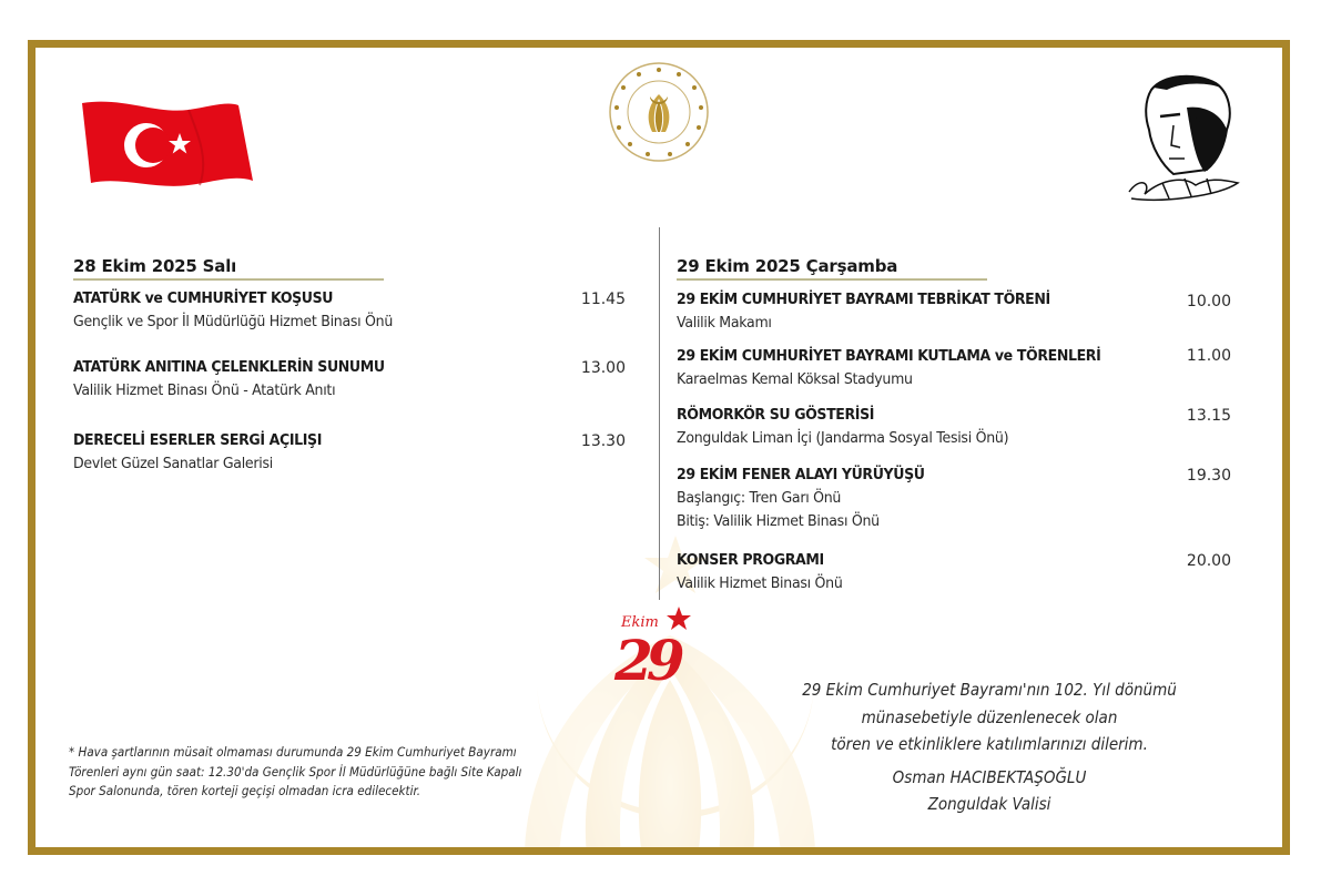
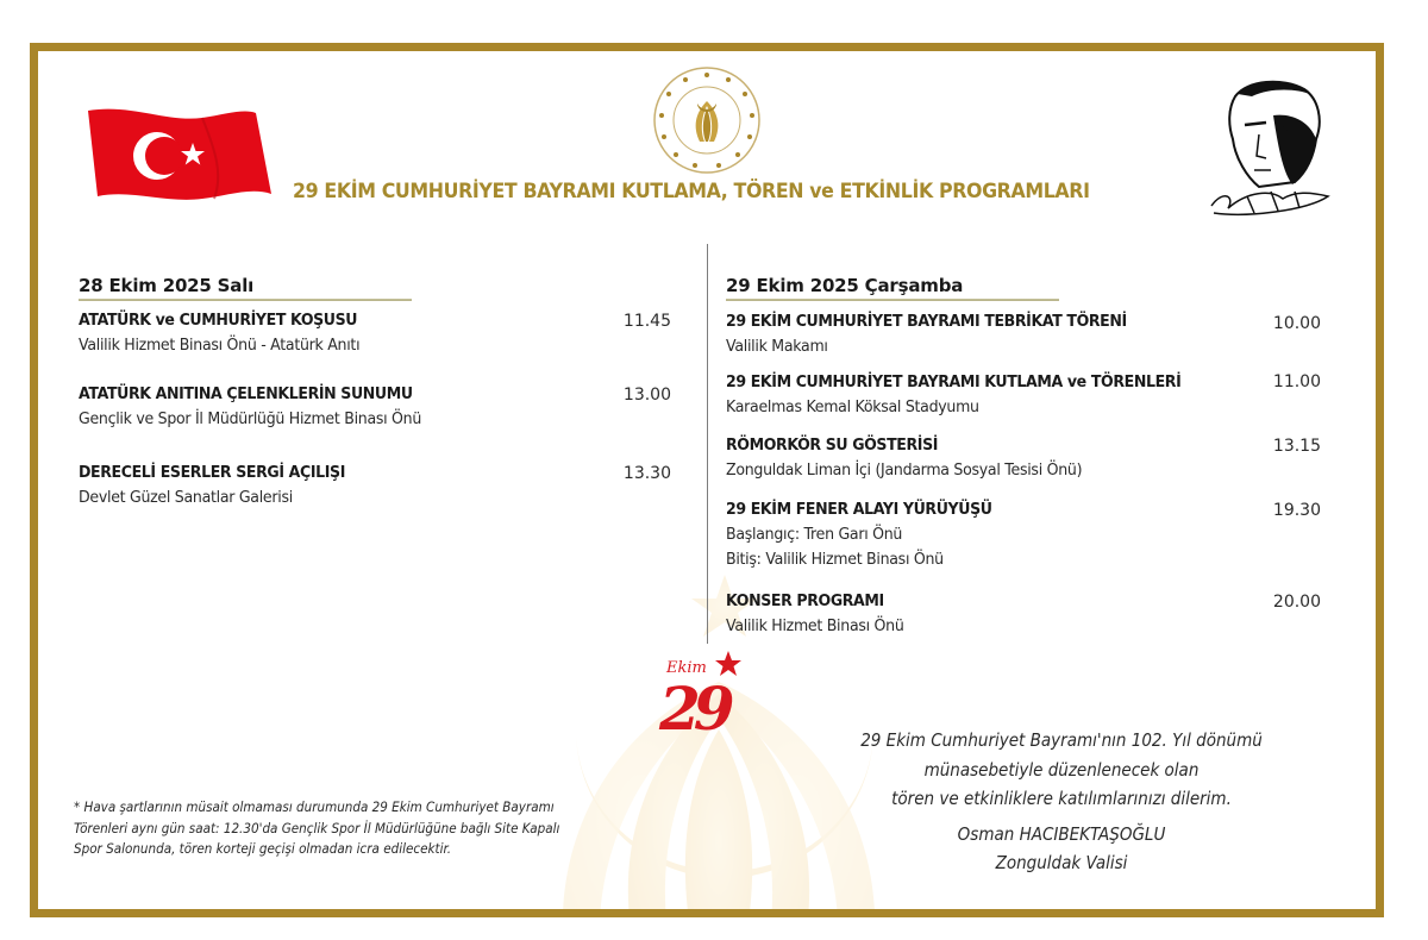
+ 29 EKİM CUMHURİYET BAYRAMI KUTLAMA, TÖREN ve ETKİNLİK PROGRAMLARI
  28 Ekim 2025 Salı
  ATATÜRK ve CUMHURİYET KOŞUSU
- Gençlik ve Spor İl Müdürlüğü Hizmet Binası Önü
+ Valilik Hizmet Binası Önü - Atatürk Anıtı
  11.45
  ATATÜRK ANITINA ÇELENKLERİN SUNUMU
- Valilik Hizmet Binası Önü - Atatürk Anıtı
+ Gençlik ve Spor İl Müdürlüğü Hizmet Binası Önü
  13.00
  DERECELİ ESERLER SERGİ AÇILIŞI
  Devlet Güzel Sanatlar Galerisi
  13.30
  29 Ekim 2025 Çarşamba
  29 EKİM CUMHURİYET BAYRAMI TEBRİKAT TÖRENİ
  Valilik Makamı
  10.00
  29 EKİM CUMHURİYET BAYRAMI KUTLAMA ve TÖRENLERİ
  Karaelmas Kemal Köksal Stadyumu
  11.00
  RÖMORKÖR SU GÖSTERİSİ
  Zonguldak Liman İçi (Jandarma Sosyal Tesisi Önü)
  13.15
  29 EKİM FENER ALAYI YÜRÜYÜŞÜ
  Başlangıç: Tren Garı Önü
  Bitiş: Valilik Hizmet Binası Önü
  19.30
  KONSER PROGRAMI
  Valilik Hizmet Binası Önü
  20.00
  Ekim
  29
  * Hava şartlarının müsait olmaması durumunda 29 Ekim Cumhuriyet Bayramı
  Törenleri aynı gün saat: 12.30'da Gençlik Spor İl Müdürlüğüne bağlı Site Kapalı
  Spor Salonunda, tören korteji geçişi olmadan icra edilecektir.
  29 Ekim Cumhuriyet Bayramı'nın 102. Yıl dönümü
  münasebetiyle düzenlenecek olan
  tören ve etkinliklere katılımlarınızı dilerim.
  Osman HACIBEKTAŞOĞLU
  Zonguldak Valisi
